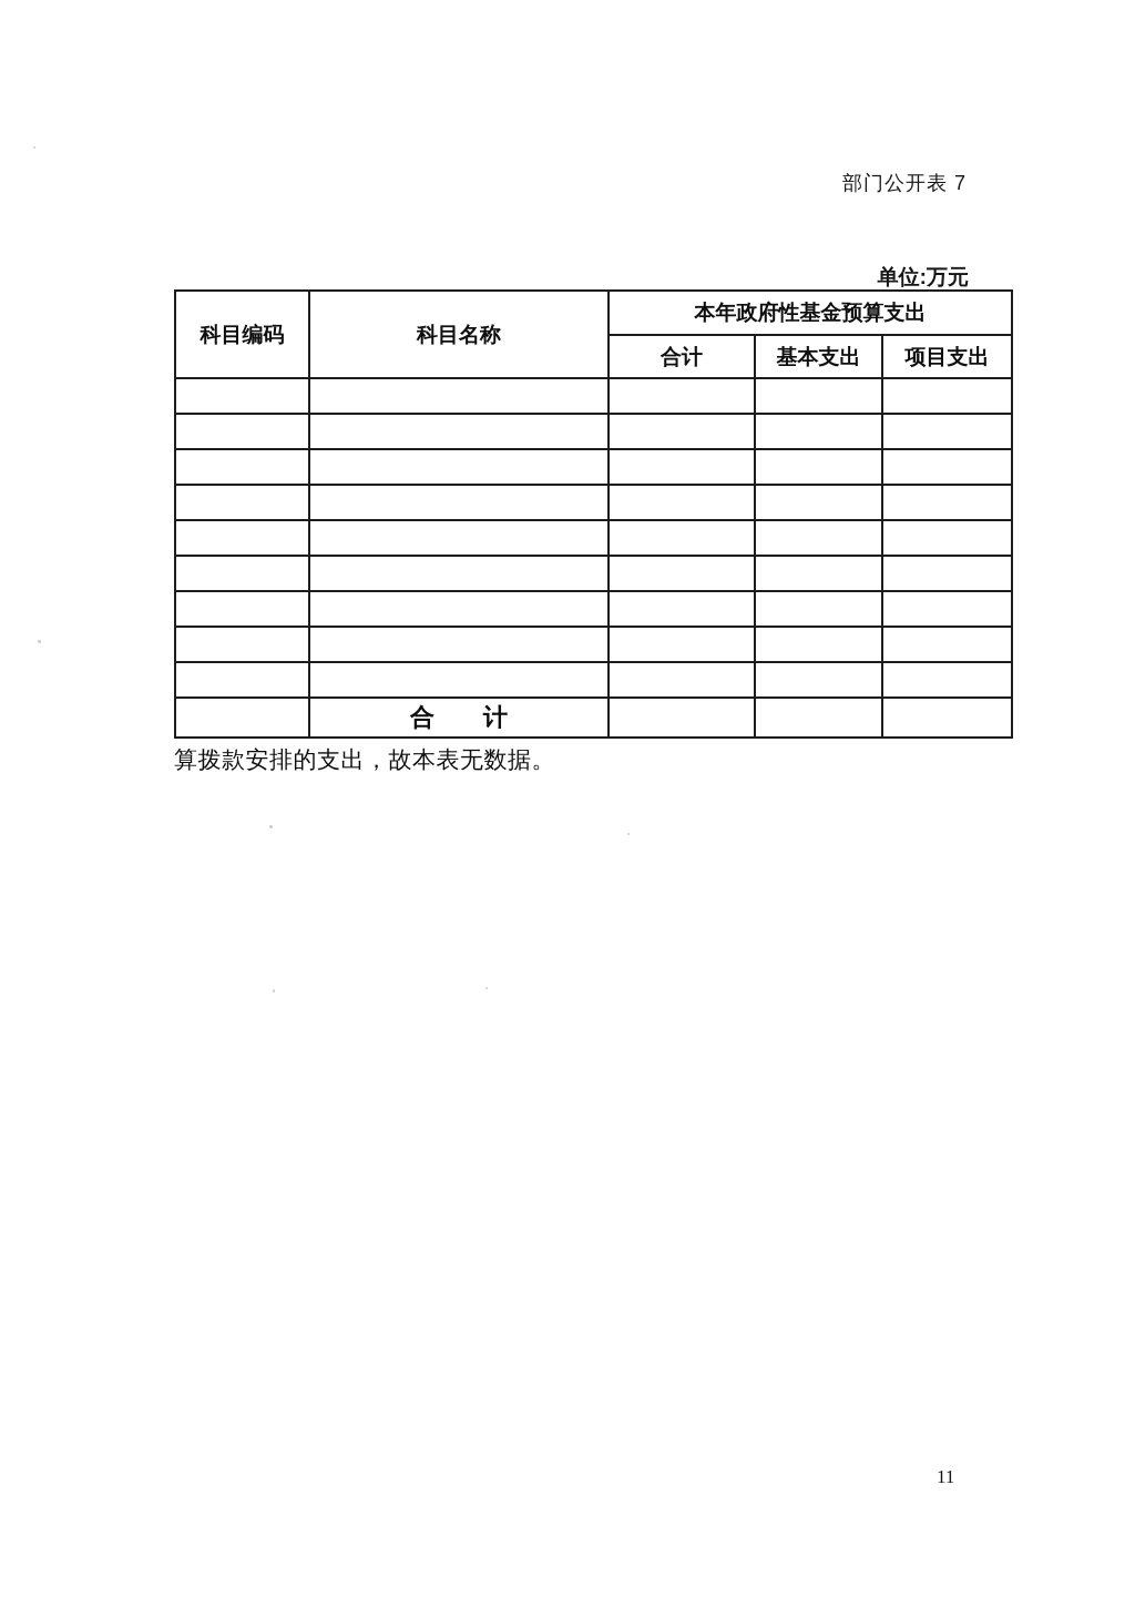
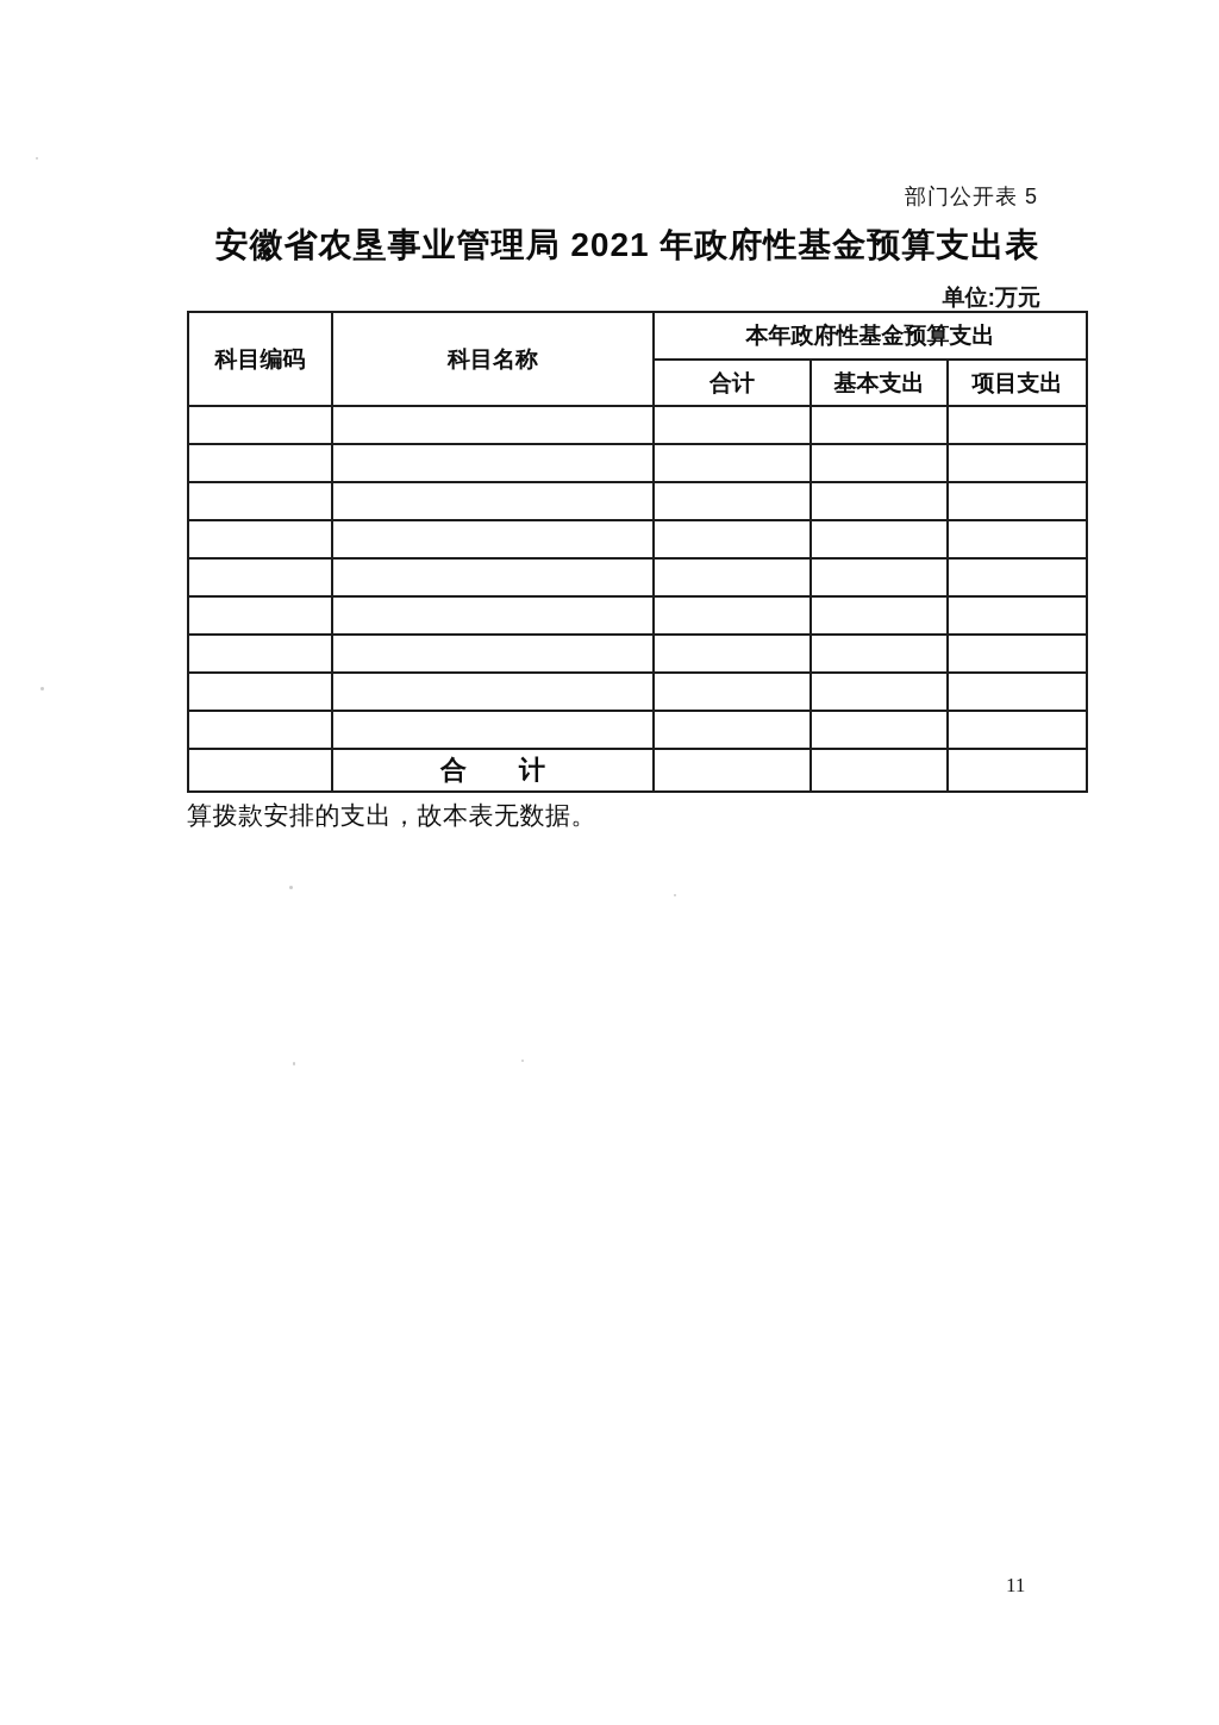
- 部门公开表 7
+ 部门公开表 5
+ 安徽省农垦事业管理局 2021 年政府性基金预算支出表
  单位:万元
  科目编码	科目名称	本年政府性基金预算支出
  合计	基本支出	项目支出
  	合 计
  算拨款安排的支出，故本表无数据。
  11
